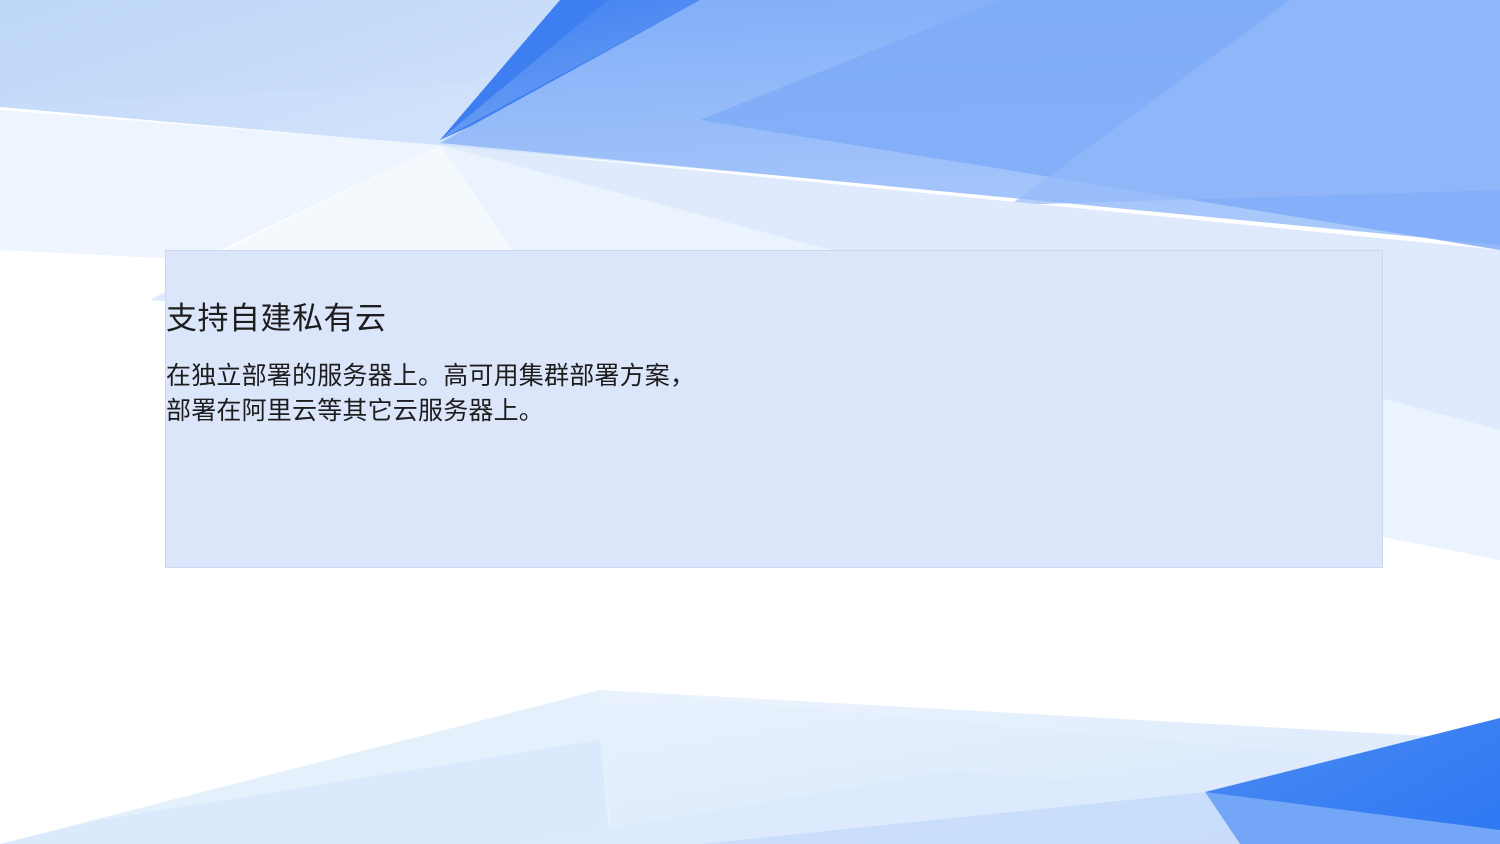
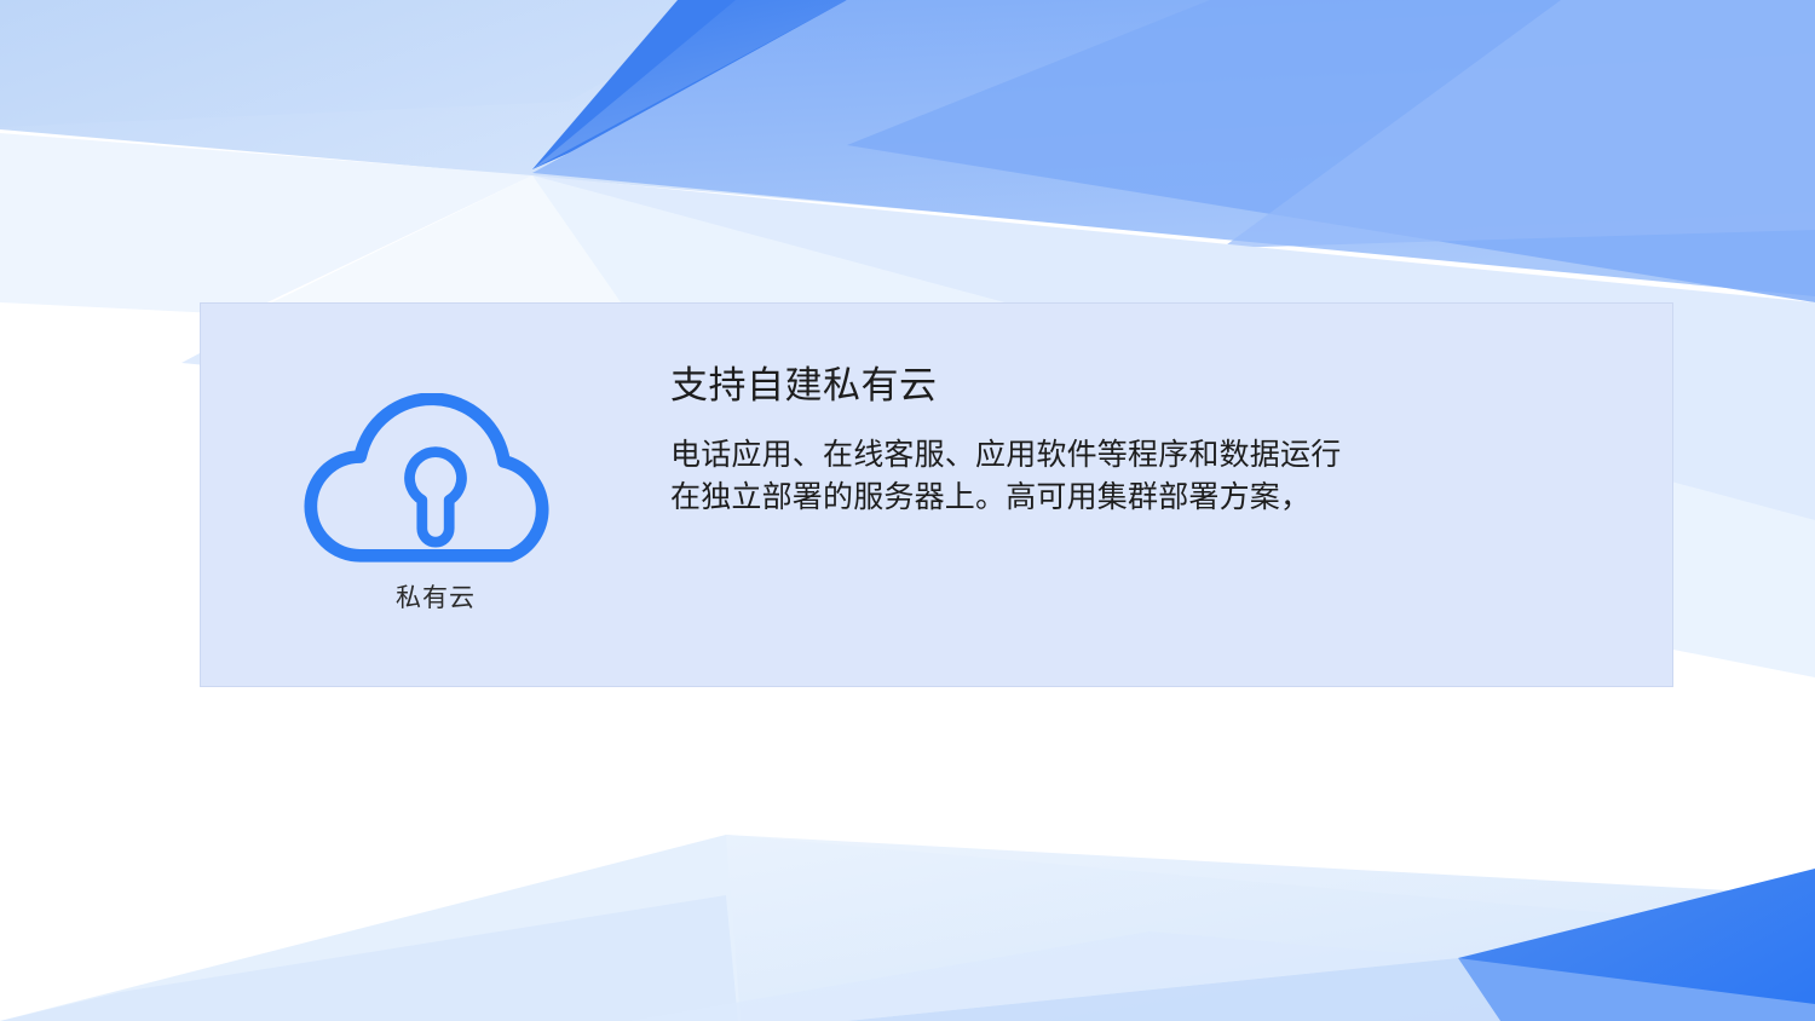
+ 私有云
  支持自建私有云
+ 电话应用、在线客服、应用软件等程序和数据运行
  在独立部署的服务器上。高可用集群部署方案，
- 部署在阿里云等其它云服务器上。
